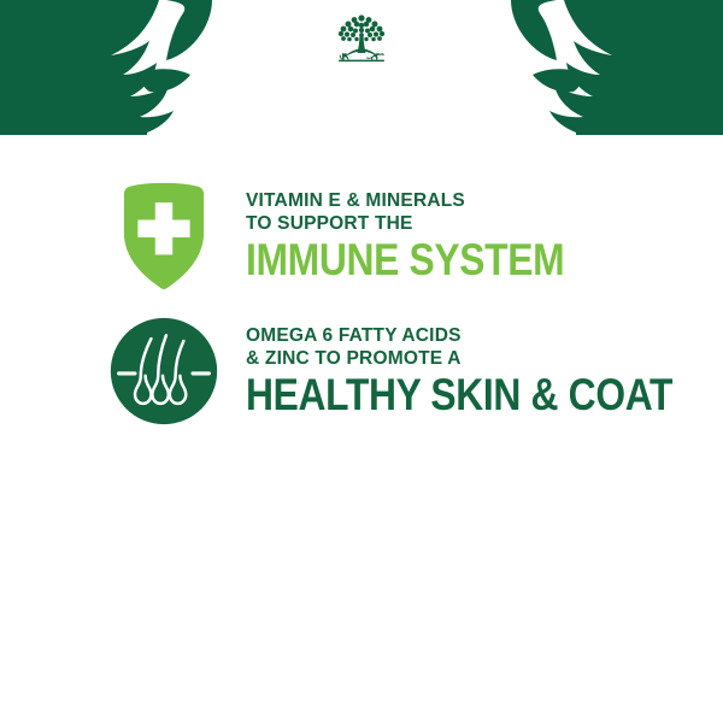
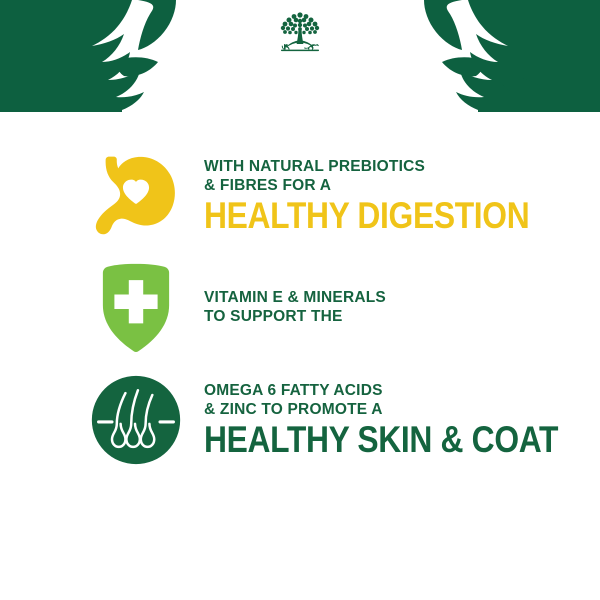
+ WITH NATURAL PREBIOTICS
+ & FIBRES FOR A
+ HEALTHY DIGESTION
  VITAMIN E & MINERALS
  TO SUPPORT THE
- IMMUNE SYSTEM
  OMEGA 6 FATTY ACIDS
  & ZINC TO PROMOTE A
  HEALTHY SKIN & COAT
